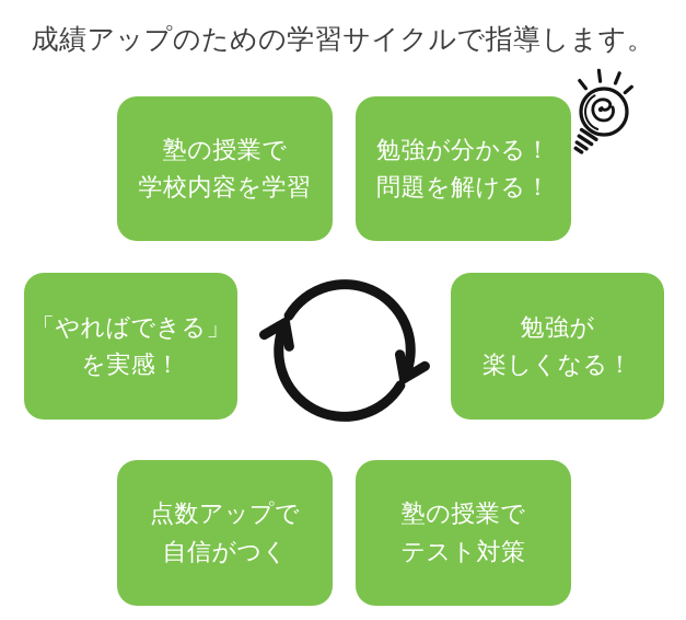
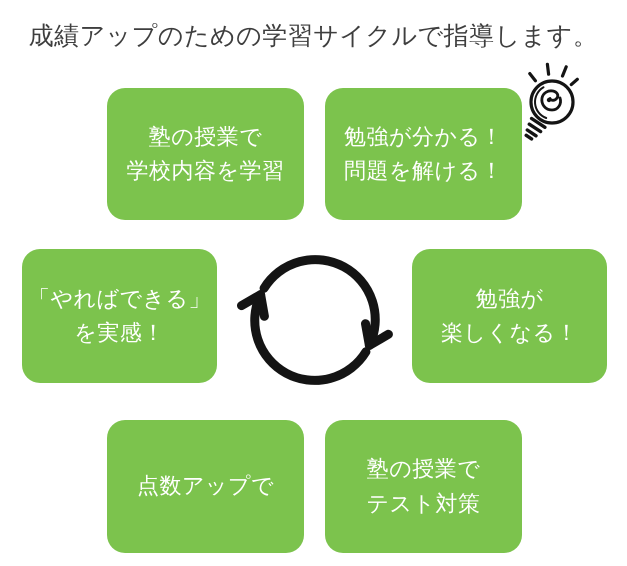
  成績アップのための学習サイクルで指導します。
  塾の授業で
  学校内容を学習
  勉強が分かる！
  問題を解ける！
  「やればできる」
  を実感！
  勉強が
  楽しくなる！
  点数アップで
- 自信がつく
  塾の授業で
  テスト対策
